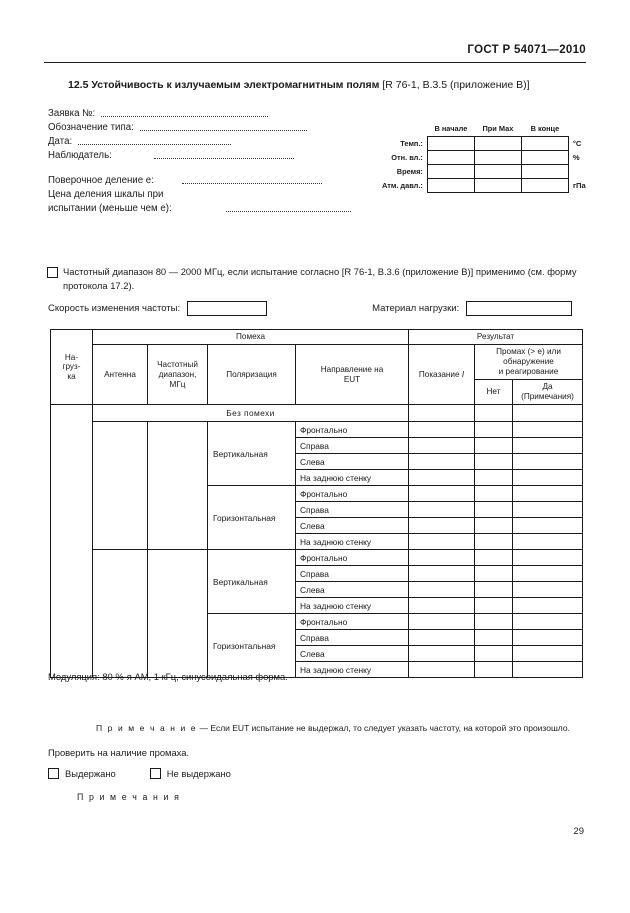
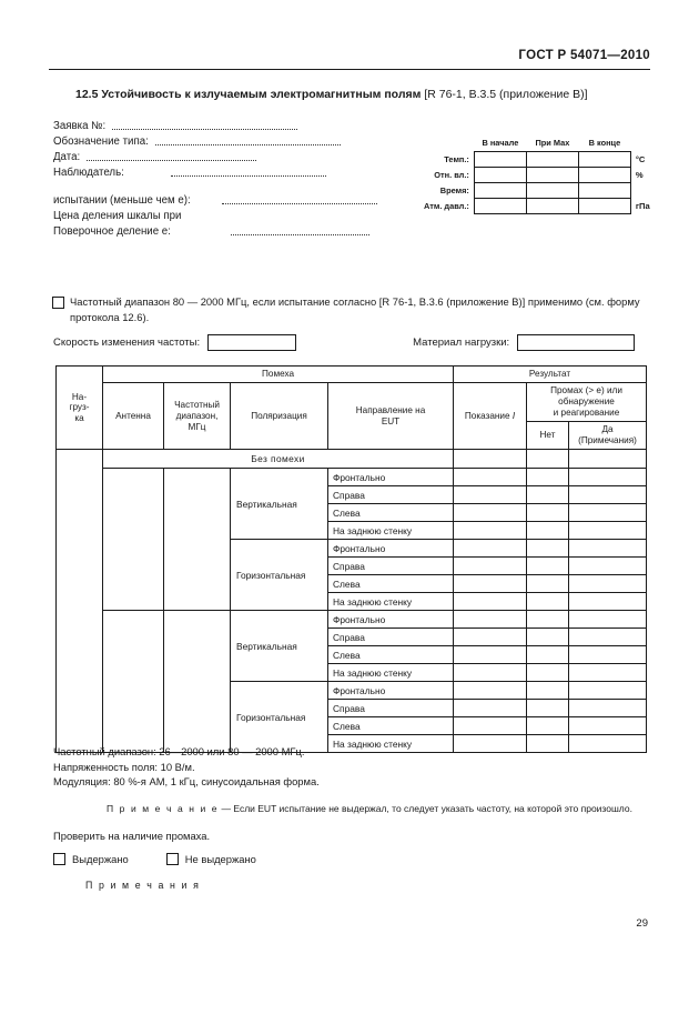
  ГОСТ Р 54071—2010
  12.5 Устойчивость к излучаемым электромагнитным полям [R 76-1, В.3.5 (приложение В)]
  Заявка №:
  Обозначение типа:
  Дата:
  Наблюдатель:
- Поверочное деление e:
+ испытании (меньше чем e):
  Цена деления шкалы при
- испытании (меньше чем e):
+ Поверочное деление e:
  	В начале	При Мах	В конце
  Темп.:				°C
  Отн. вл.:				%
  Время:
  Атм. давл.:				гПа
- Частотный диапазон 80 — 2000 МГц, если испытание согласно [R 76-1, В.3.6 (приложение В)] применимо (см. форму протокола 17.2).
+ Частотный диапазон 80 — 2000 МГц, если испытание согласно [R 76-1, В.3.6 (приложение В)] применимо (см. форму протокола 12.6).
  Скорость изменения частоты:
  Материал нагрузки:
  На- груз- ка	Помеха	Результат
  Антенна	Частотный диапазон, МГц	Поляризация	Направление на EUT	Показание I	Промах (> e) или обнаружение и реагирование
  Нет	Да (Примечания)
  	Без помехи
  		Вертикальная	Фронтально
  Справа
  Слева
  На заднюю стенку
  Горизонтальная	Фронтально
  Справа
  Слева
  На заднюю стенку
  		Вертикальная	Фронтально
  Справа
  Слева
  На заднюю стенку
  Горизонтальная	Фронтально
  Справа
  Слева
  На заднюю стенку
+ Частотный диапазон: 26—2000 или 80 — 2000 МГц.
+ Напряженность поля: 10 В/м.
  Модуляция: 80 %-я АМ, 1 кГц, синусоидальная форма.
  П р и м е ч а н и е — Если EUT испытание не выдержал, то следует указать частоту, на которой это произошло.
  Проверить на наличие промаха.
  Выдержано
  Не выдержано
  П р и м е ч а н и я
  29
